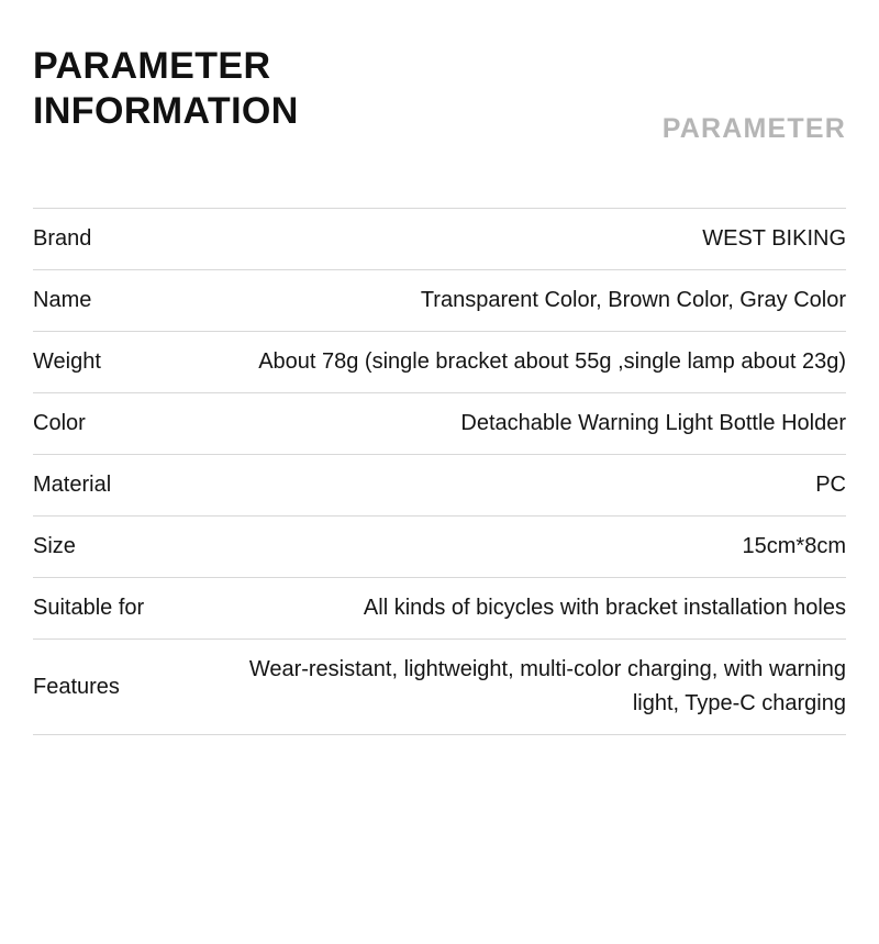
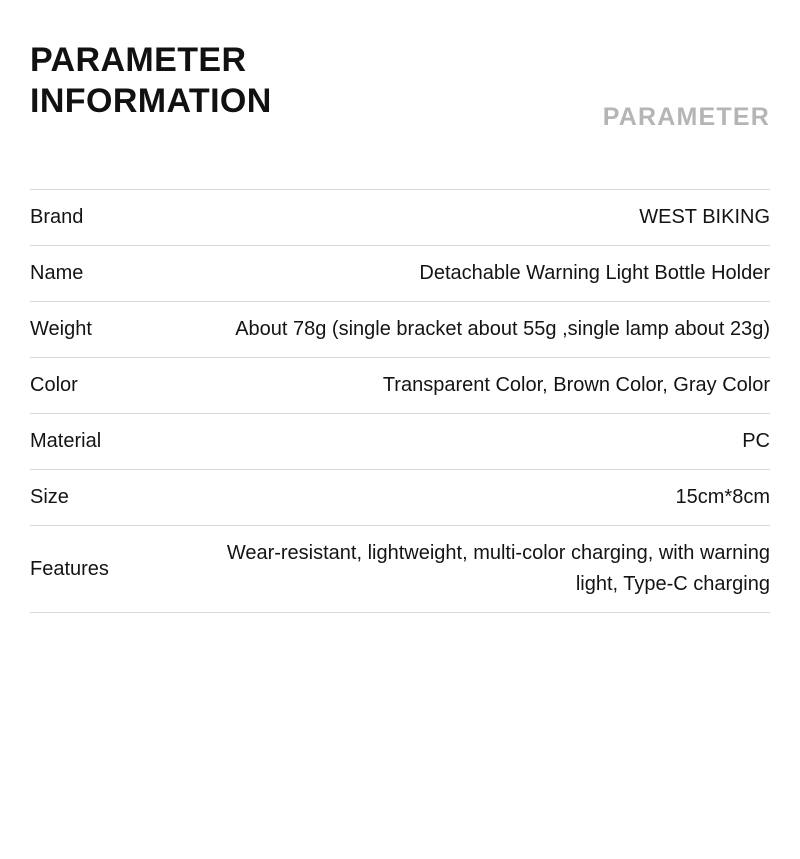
  PARAMETER
  INFORMATION
  PARAMETER
  Brand	WEST BIKING
- Name	Transparent Color, Brown Color, Gray Color
+ Name	Detachable Warning Light Bottle Holder
  Weight	About 78g (single bracket about 55g ,single lamp about 23g)
- Color	Detachable Warning Light Bottle Holder
+ Color	Transparent Color, Brown Color, Gray Color
  Material	PC
  Size	15cm*8cm
- Suitable for	All kinds of bicycles with bracket installation holes
  Features	Wear-resistant, lightweight, multi-color charging, with warning light, Type-C charging
